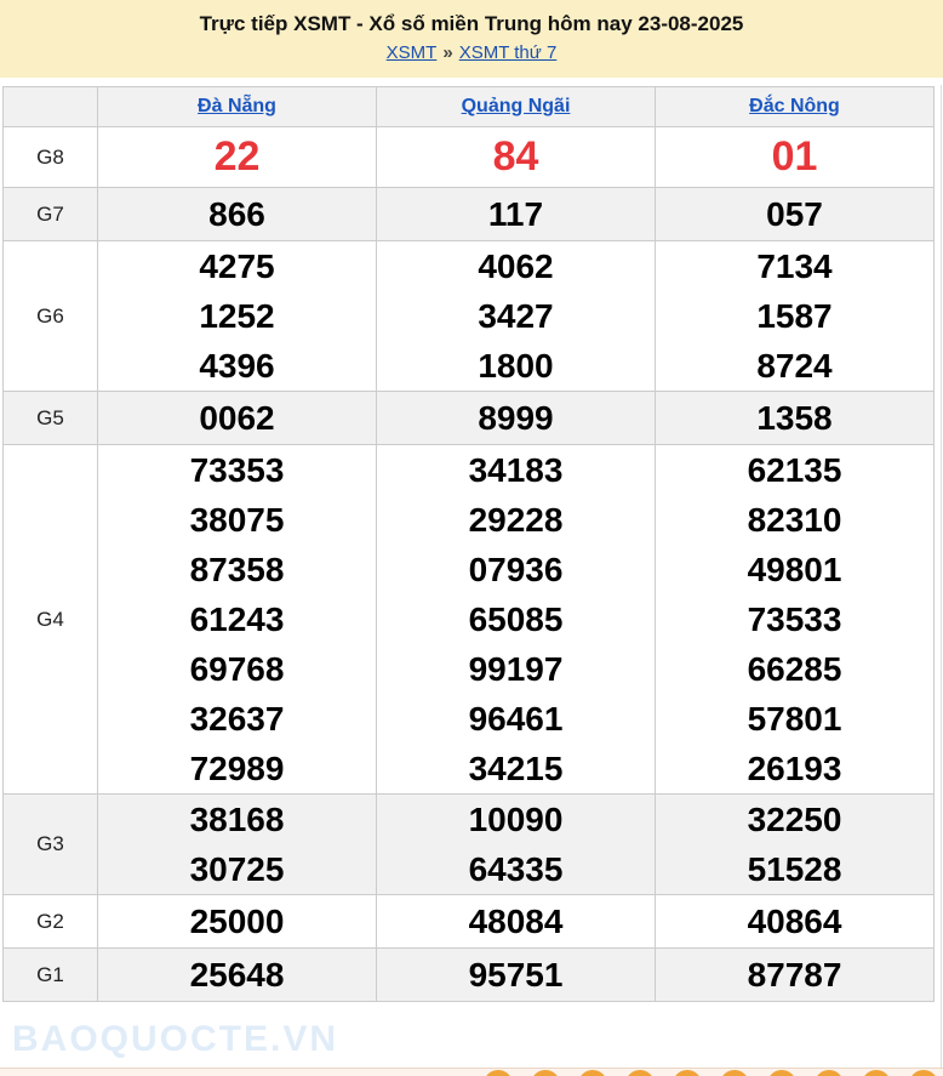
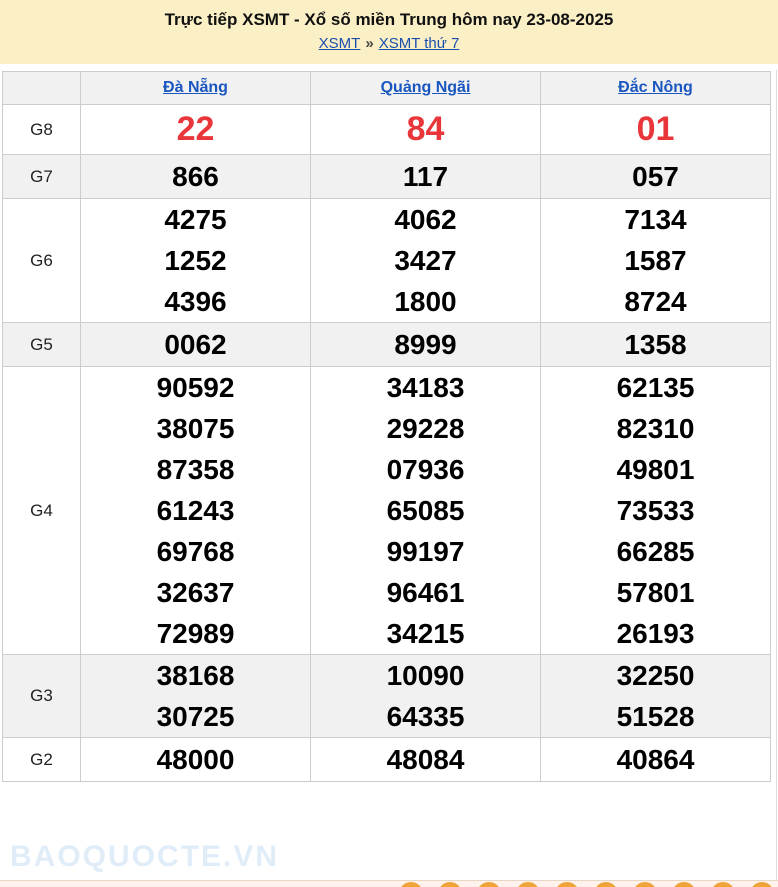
  Trực tiếp XSMT - Xổ số miền Trung hôm nay 23-08-2025
  XSMT » XSMT thứ 7
  	Đà Nẵng	Quảng Ngãi	Đắc Nông
  G8	22	84	01
  G7	866	117	057
  G6	427512524396	406234271800	713415878724
  G5	0062	8999	1358
- G4	73353380758735861243697683263772989	34183292280793665085991979646134215	62135823104980173533662855780126193
+ G4	90592380758735861243697683263772989	34183292280793665085991979646134215	62135823104980173533662855780126193
  G3	3816830725	1009064335	3225051528
- G2	25000	48084	40864
+ G2	48000	48084	40864
- G1	25648	95751	87787
  BAOQUOCTE.VN
